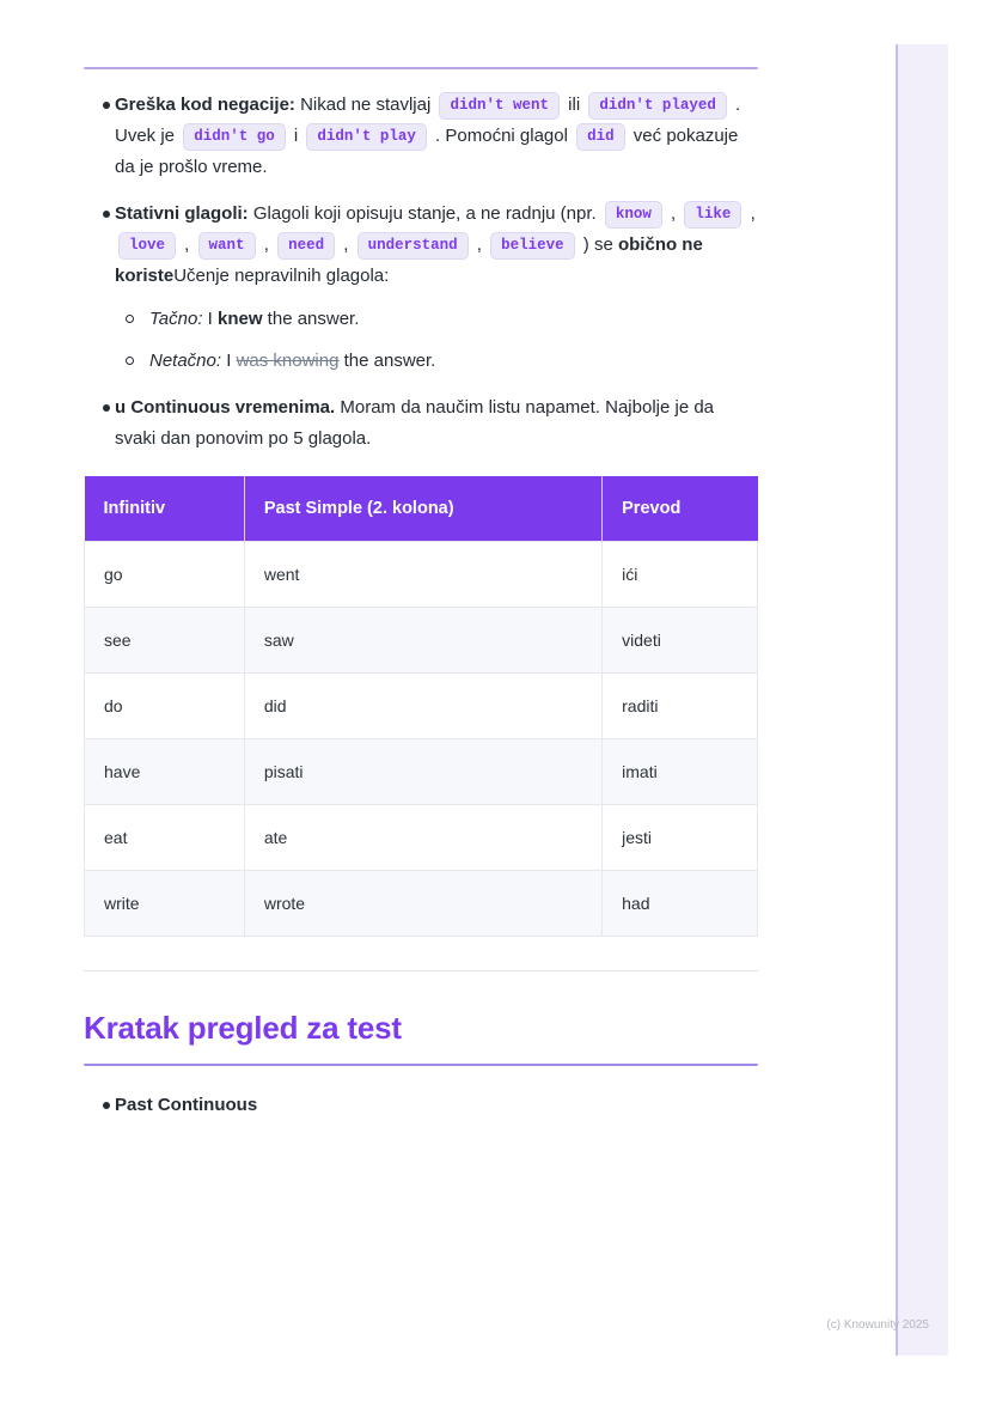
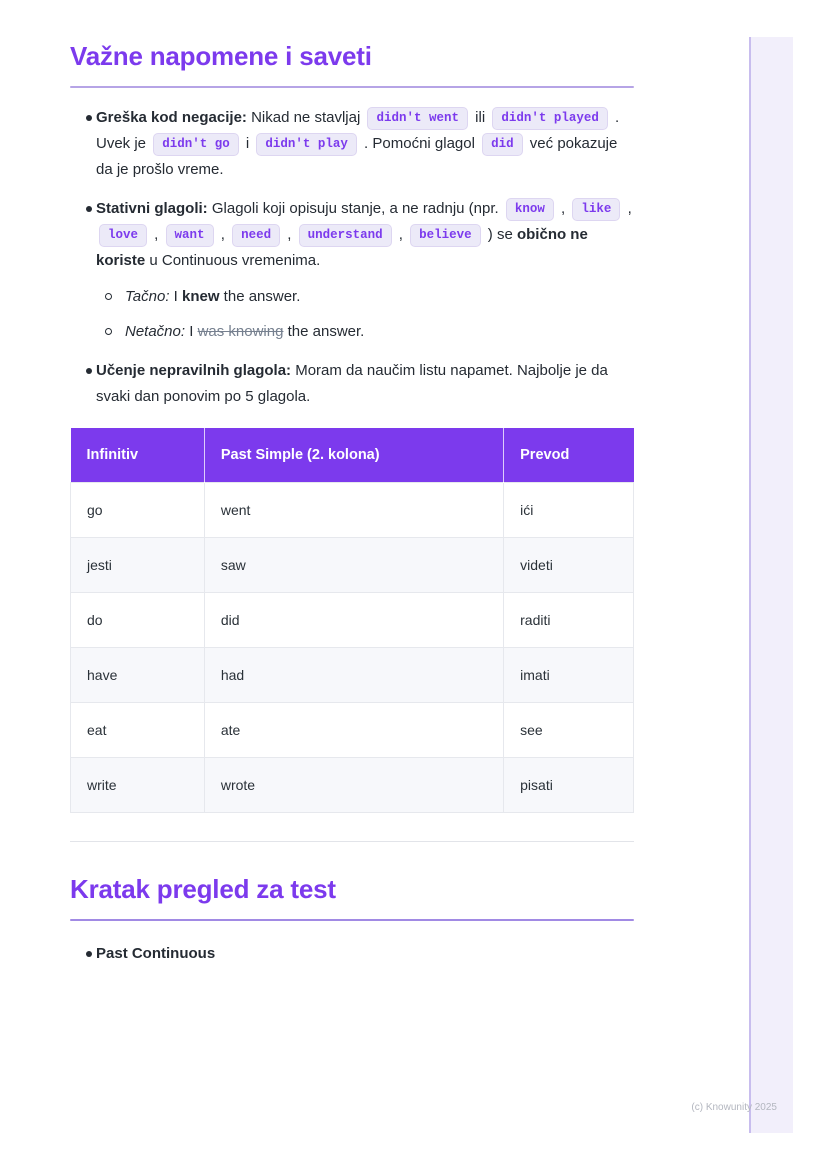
+ Važne napomene i saveti
  Greška kod negacije: Nikad ne stavljaj didn't went ili didn't played . Uvek je didn't go i didn't play . Pomoćni glagol did već pokazuje da je prošlo vreme.
- Stativni glagoli: Glagoli koji opisuju stanje, a ne radnju (npr. know , like , love , want , need , understand , believe ) se obično ne koristeUčenje nepravilnih glagola:
+ Stativni glagoli: Glagoli koji opisuju stanje, a ne radnju (npr. know , like , love , want , need , understand , believe ) se obično ne koriste u Continuous vremenima.
  Tačno: I knew the answer.
  Netačno: I was knowing the answer.
- u Continuous vremenima. Moram da naučim listu napamet. Najbolje je da svaki dan ponovim po 5 glagola.
+ Učenje nepravilnih glagola: Moram da naučim listu napamet. Najbolje je da svaki dan ponovim po 5 glagola.
  Infinitiv	Past Simple (2. kolona)	Prevod
  go	went	ići
- see	saw	videti
+ jesti	saw	videti
  do	did	raditi
- have	pisati	imati
+ have	had	imati
- eat	ate	jesti
+ eat	ate	see
- write	wrote	had
+ write	wrote	pisati
  Kratak pregled za test
  Past Continuous
  (c) Knowunity 2025
